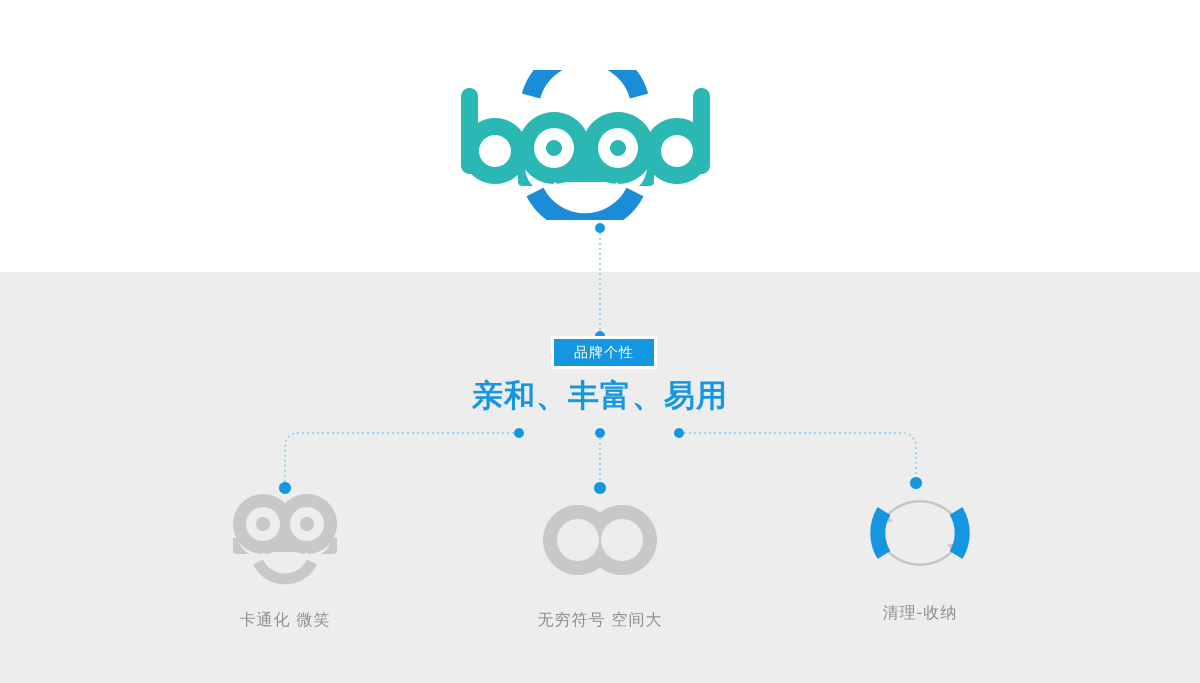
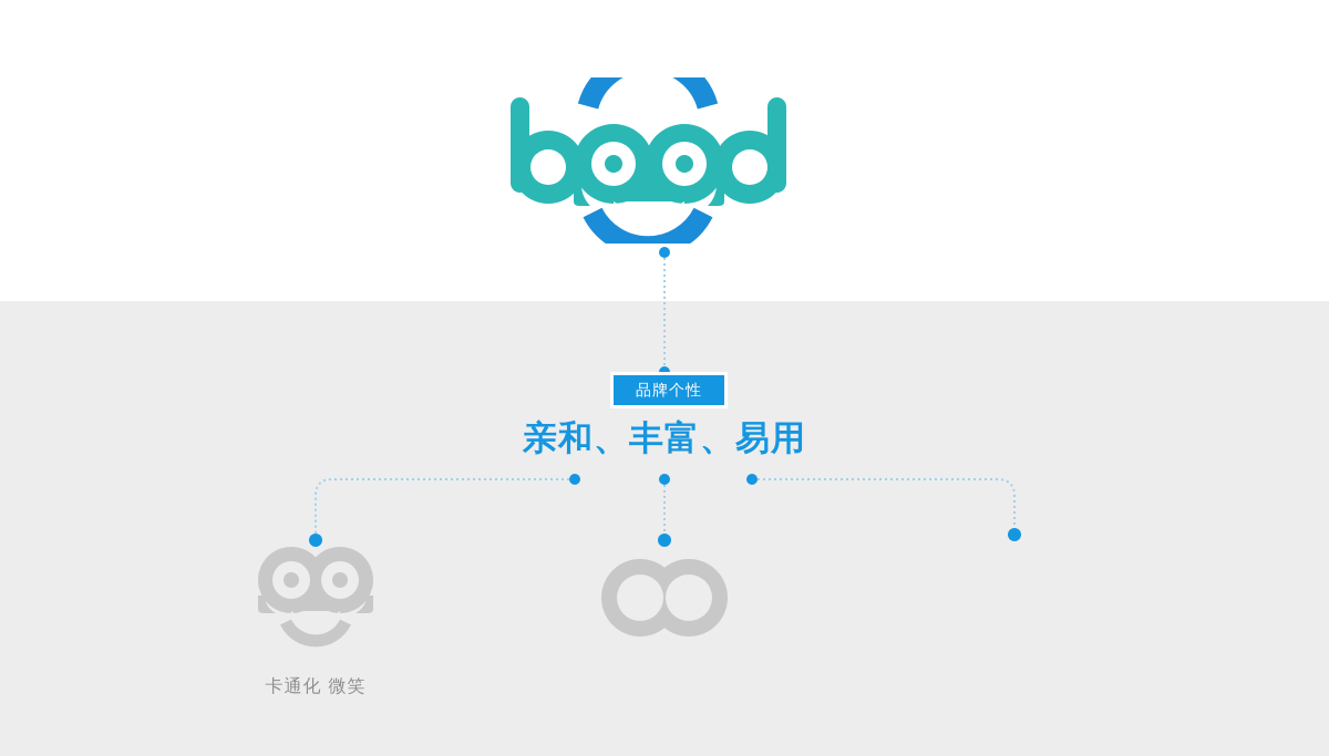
  品牌个性
  亲和、丰富、易用
  卡通化 微笑
- 无穷符号 空间大
- 清理-收纳
